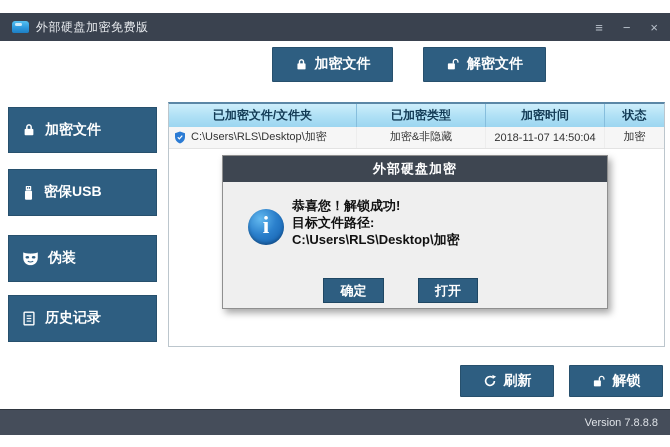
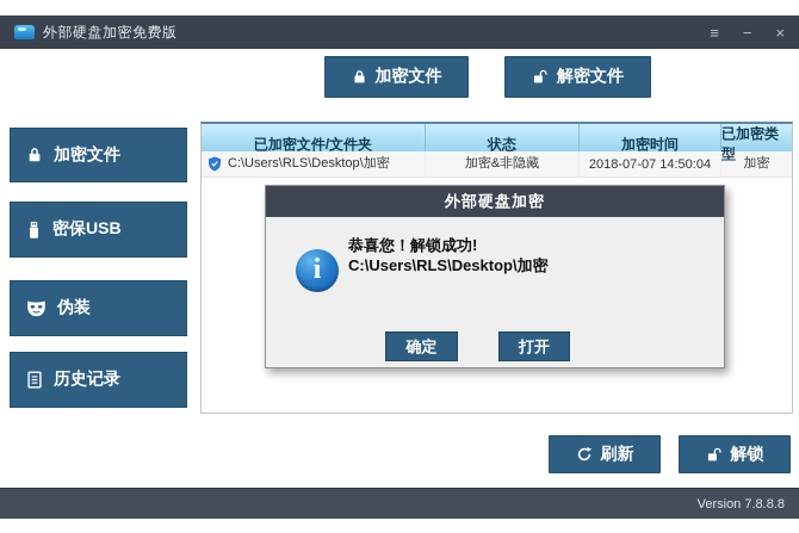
  外部硬盘加密免费版
  ≡
  −
  ×
  加密文件
  解密文件
  加密文件
  密保USB
  伪装
  历史记录
  已加密文件/文件夹
- 已加密类型
+ 状态
  加密时间
- 状态
+ 已加密类型
  C:\Users\RLS\Desktop\加密
  加密&非隐藏
- 2018-11-07 14:50:04
+ 2018-07-07 14:50:04
  加密
  外部硬盘加密
  i
  恭喜您！解锁成功!
- 目标文件路径:
  C:\Users\RLS\Desktop\加密
  确定
  打开
  刷新
  解锁
  Version 7.8.8.8
